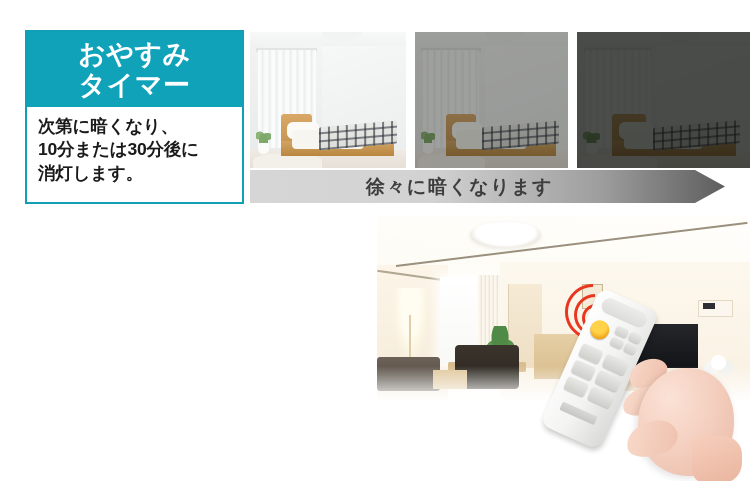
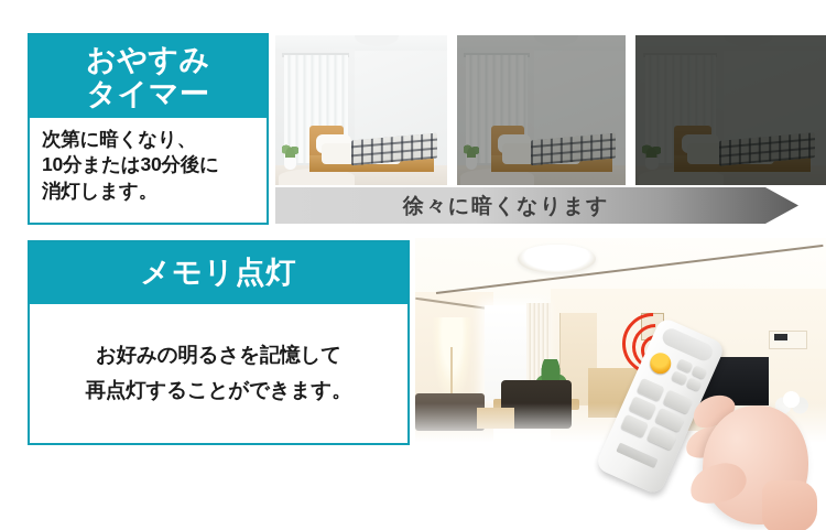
  おやすみ
  タイマー
  次第に暗くなり、
  10分または30分後に
  消灯します。
  徐々に暗くなります
+ メモリ点灯
+ お好みの明るさを記憶して
+ 再点灯することができます。
